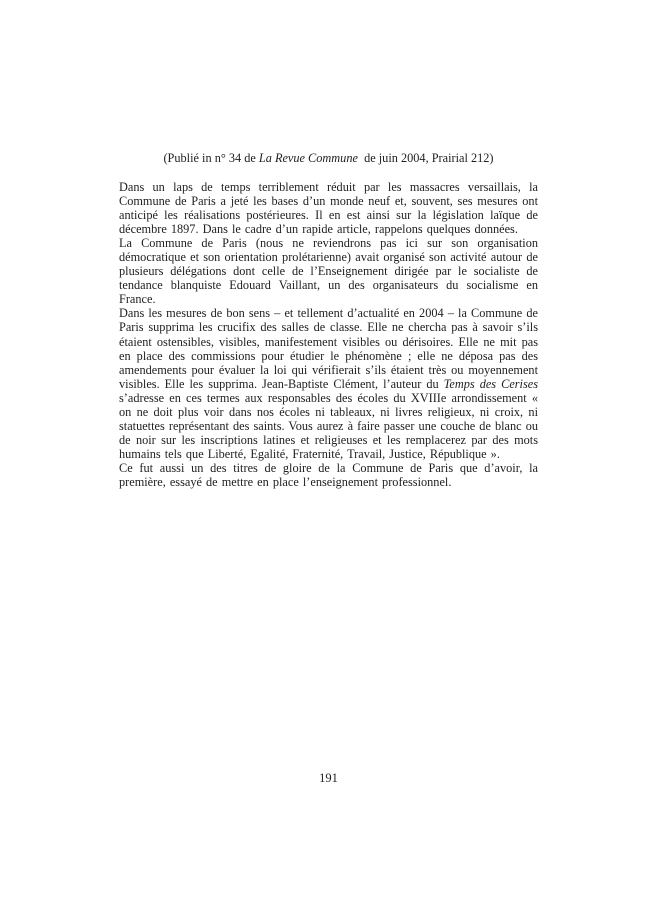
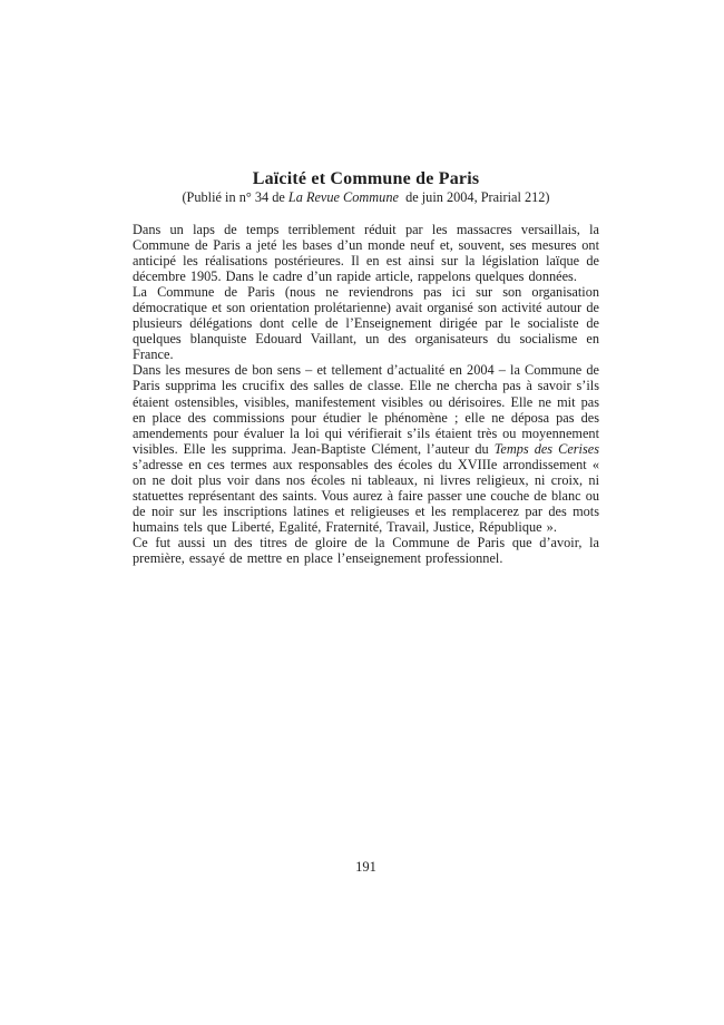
+ Laïcité et Commune de Paris
  (Publié in n° 34 de La Revue Commune de juin 2004, Prairial 212)
- Dans un laps de temps terriblement réduit par les massacres versaillais, la Commune de Paris a jeté les bases d’un monde neuf et, souvent, ses mesures ont anticipé les réalisations postérieures. Il en est ainsi sur la législation laïque de décembre 1897. Dans le cadre d’un rapide article, rappelons quelques données.
+ Dans un laps de temps terriblement réduit par les massacres versaillais, la Commune de Paris a jeté les bases d’un monde neuf et, souvent, ses mesures ont anticipé les réalisations postérieures. Il en est ainsi sur la législation laïque de décembre 1905. Dans le cadre d’un rapide article, rappelons quelques données.
- La Commune de Paris (nous ne reviendrons pas ici sur son organisation démocratique et son orientation prolétarienne) avait organisé son activité autour de plusieurs délégations dont celle de l’Enseignement dirigée par le socialiste de tendance blanquiste Edouard Vaillant, un des organisateurs du socialisme en France.
+ La Commune de Paris (nous ne reviendrons pas ici sur son organisation démocratique et son orientation prolétarienne) avait organisé son activité autour de plusieurs délégations dont celle de l’Enseignement dirigée par le socialiste de quelques blanquiste Edouard Vaillant, un des organisateurs du socialisme en France.
  Dans les mesures de bon sens – et tellement d’actualité en 2004 – la Commune de Paris supprima les crucifix des salles de classe. Elle ne chercha pas à savoir s’ils étaient ostensibles, visibles, manifestement visibles ou dérisoires. Elle ne mit pas en place des commissions pour étudier le phénomène ; elle ne déposa pas des amendements pour évaluer la loi qui vérifierait s’ils étaient très ou moyennement visibles. Elle les supprima. Jean-Baptiste Clément, l’auteur du Temps des Cerises s’adresse en ces termes aux responsables des écoles du XVIIIe arrondissement « on ne doit plus voir dans nos écoles ni tableaux, ni livres religieux, ni croix, ni statuettes représentant des saints. Vous aurez à faire passer une couche de blanc ou de noir sur les inscriptions latines et religieuses et les remplacerez par des mots humains tels que Liberté, Egalité, Fraternité, Travail, Justice, République ».
  Ce fut aussi un des titres de gloire de la Commune de Paris que d’avoir, la première, essayé de mettre en place l’enseignement professionnel.
  191
